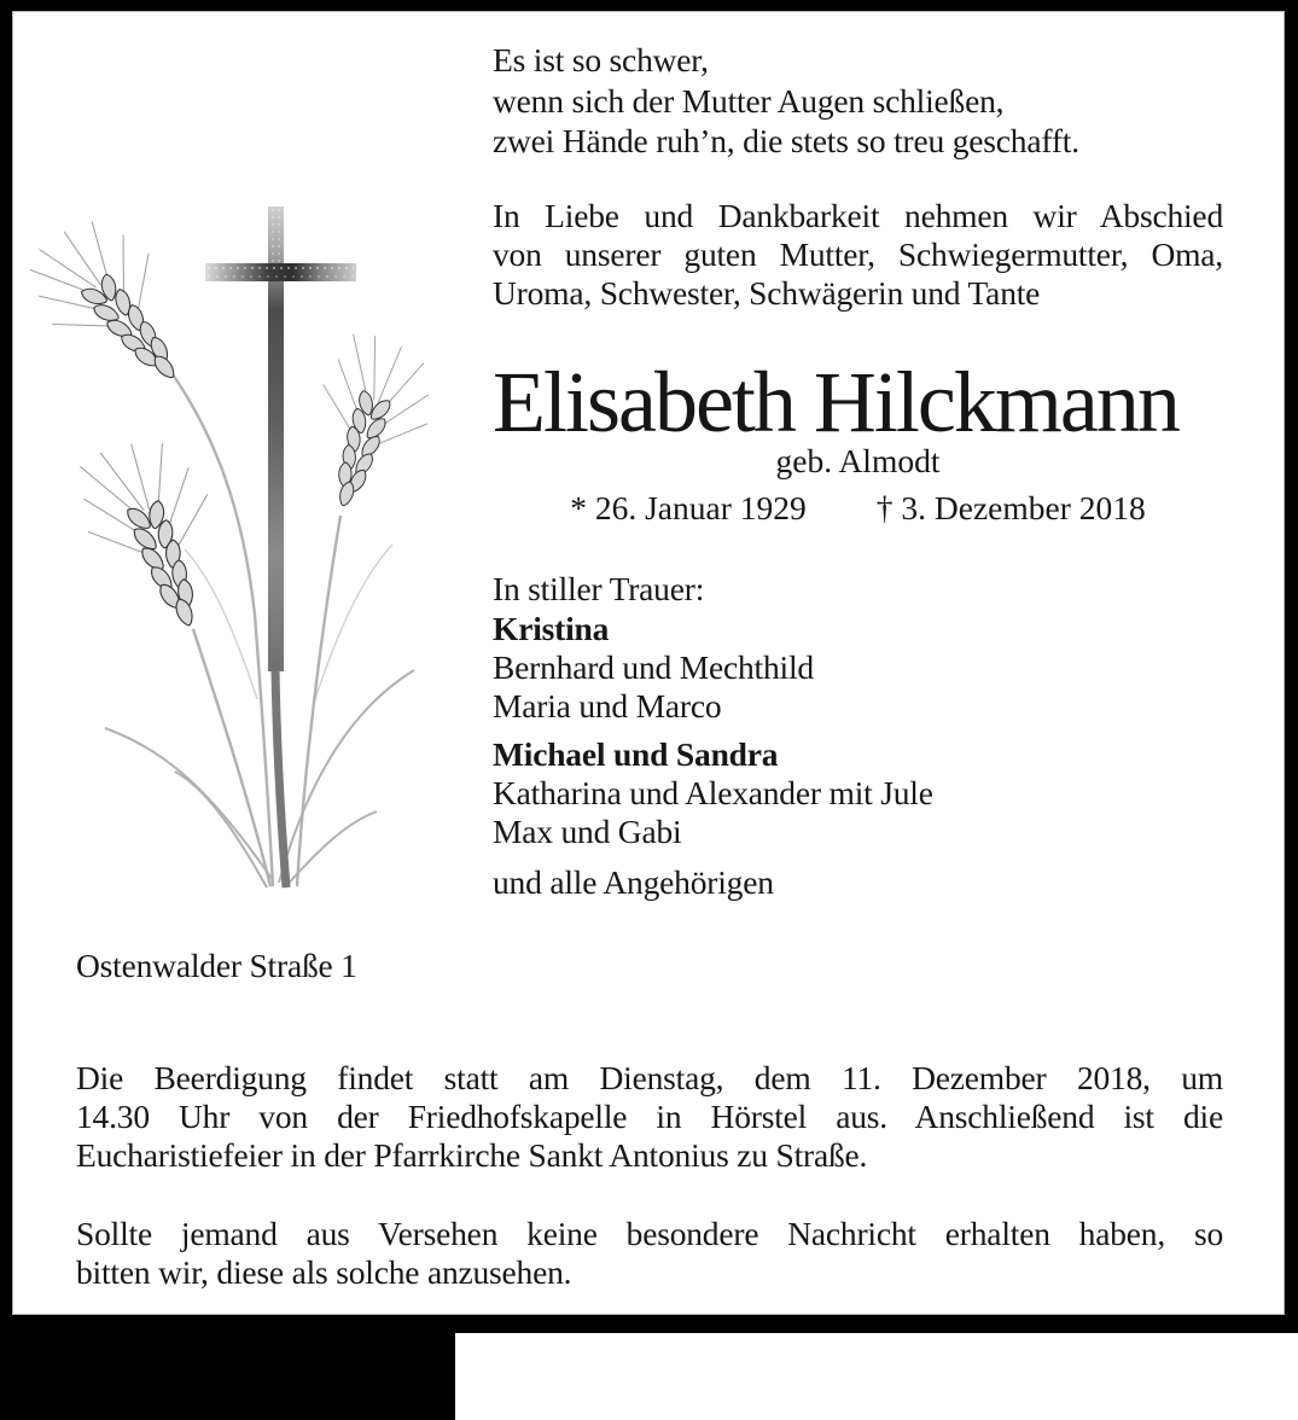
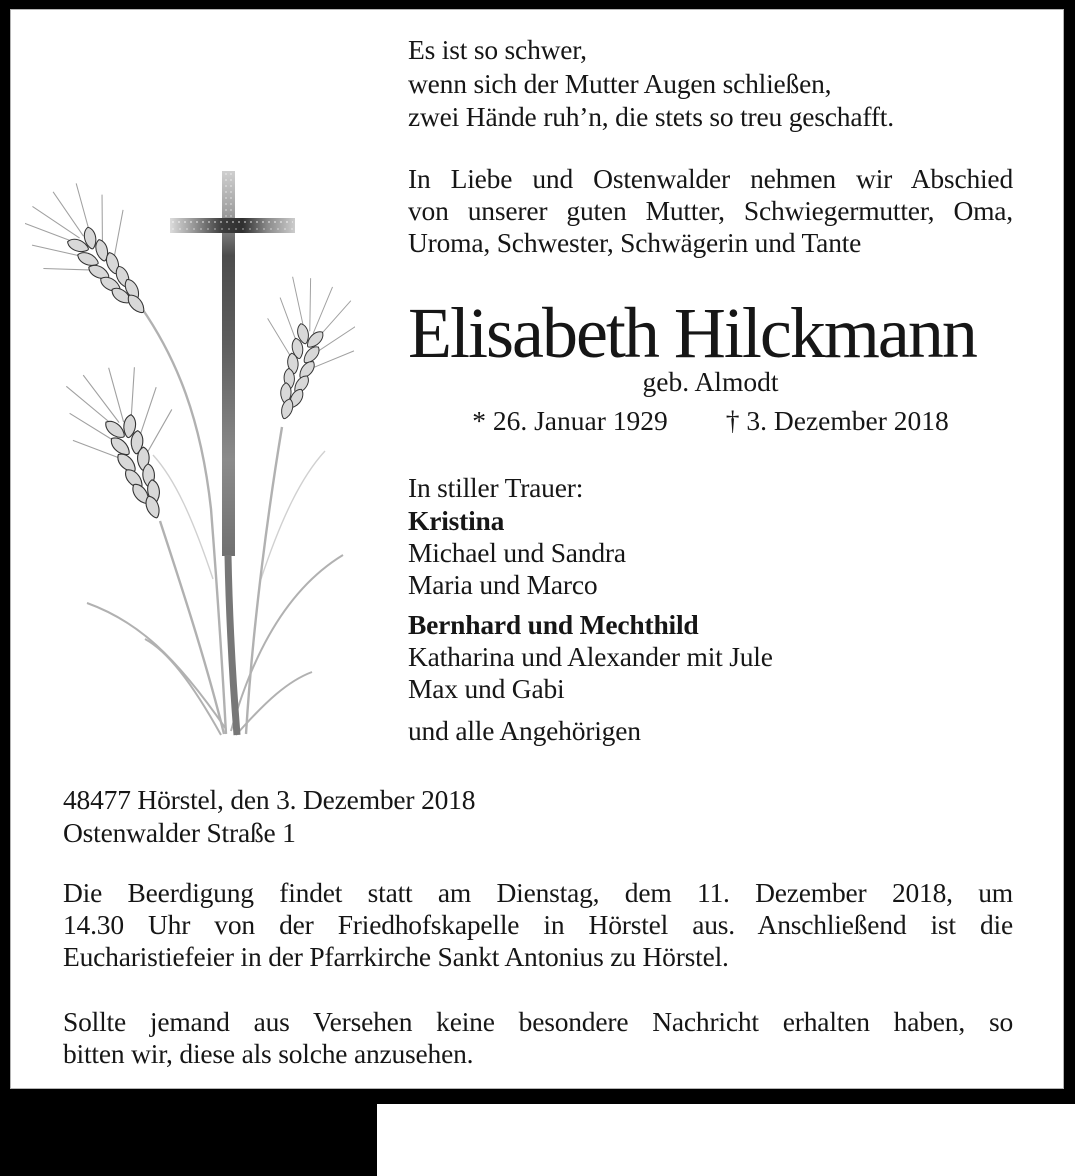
  Es ist so schwer,
  wenn sich der Mutter Augen schließen,
  zwei Hände ruh’n, die stets so treu geschafft.
- In Liebe und Dankbarkeit nehmen wir Abschied
+ In Liebe und Ostenwalder nehmen wir Abschied
  von unserer guten Mutter, Schwiegermutter, Oma,
  Uroma, Schwester, Schwägerin und Tante
  Elisabeth Hilckmann
  geb. Almodt
  * 26. Januar 1929
  † 3. Dezember 2018
  In stiller Trauer:
  Kristina
- Bernhard und Mechthild
+ Michael und Sandra
  Maria und Marco
- Michael und Sandra
+ Bernhard und Mechthild
  Katharina und Alexander mit Jule
  Max und Gabi
  und alle Angehörigen
+ 48477 Hörstel, den 3. Dezember 2018
  Ostenwalder Straße 1
  Die Beerdigung findet statt am Dienstag, dem 11. Dezember 2018, um
  14.30 Uhr von der Friedhofskapelle in Hörstel aus. Anschließend ist die
- Eucharistiefeier in der Pfarrkirche Sankt Antonius zu Straße.
+ Eucharistiefeier in der Pfarrkirche Sankt Antonius zu Hörstel.
  Sollte jemand aus Versehen keine besondere Nachricht erhalten haben, so
  bitten wir, diese als solche anzusehen.
